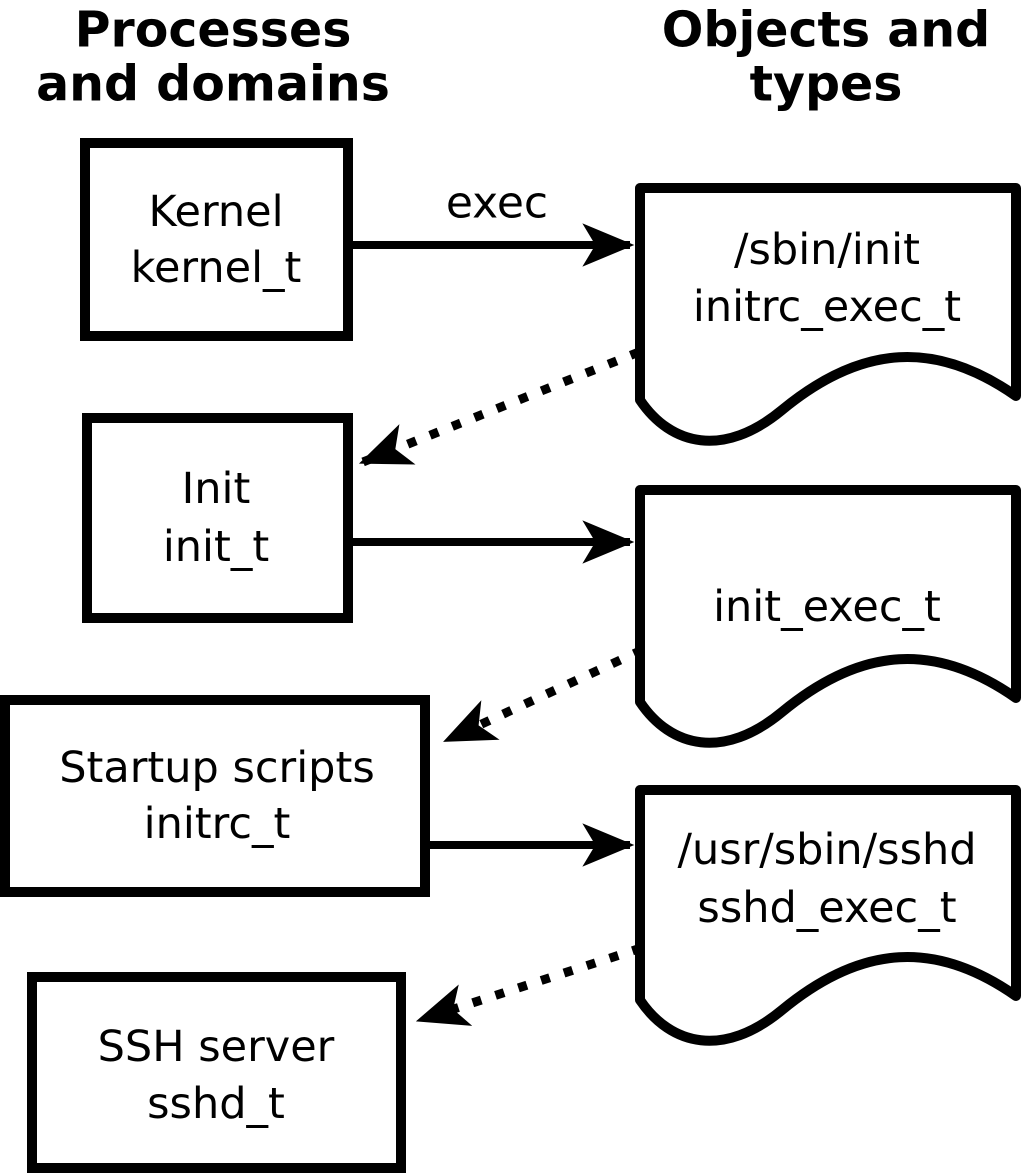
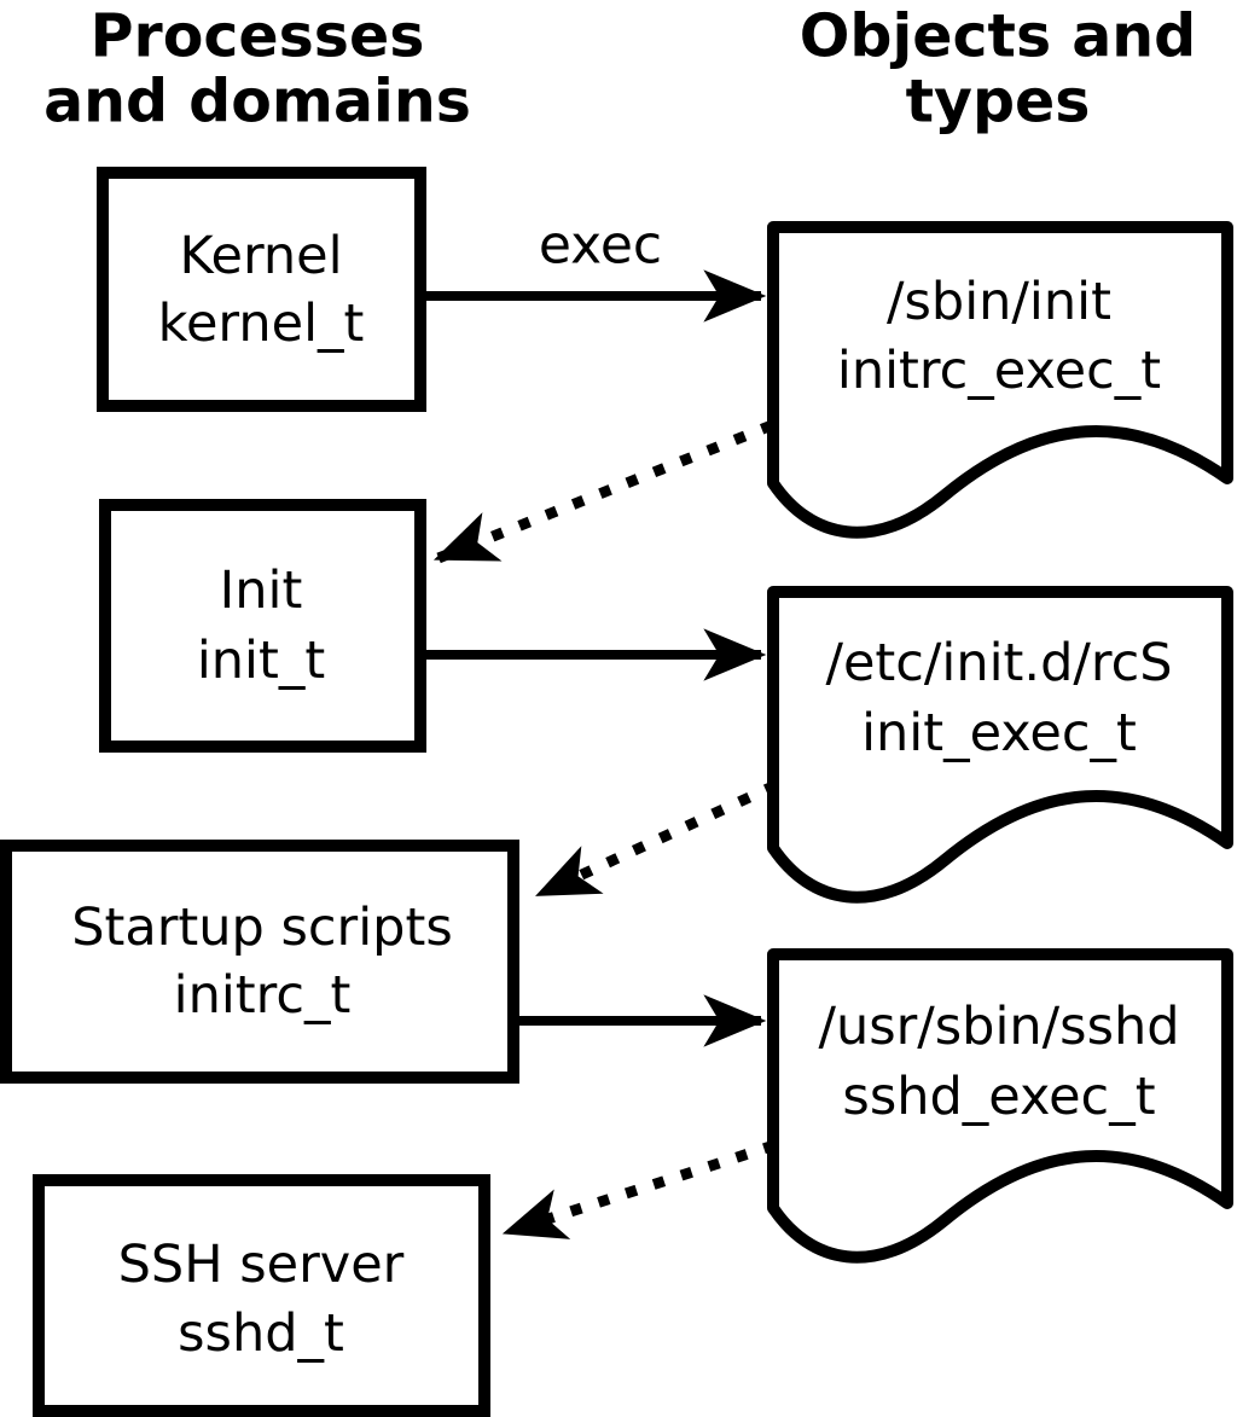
  Processes
  and domains
  Objects and
  types
  exec
  Kernel
  kernel_t
  Init
  init_t
  Startup scripts
  initrc_t
  SSH server
  sshd_t
  /sbin/init
  initrc_exec_t
+ /etc/init.d/rcS
  init_exec_t
  /usr/sbin/sshd
  sshd_exec_t
